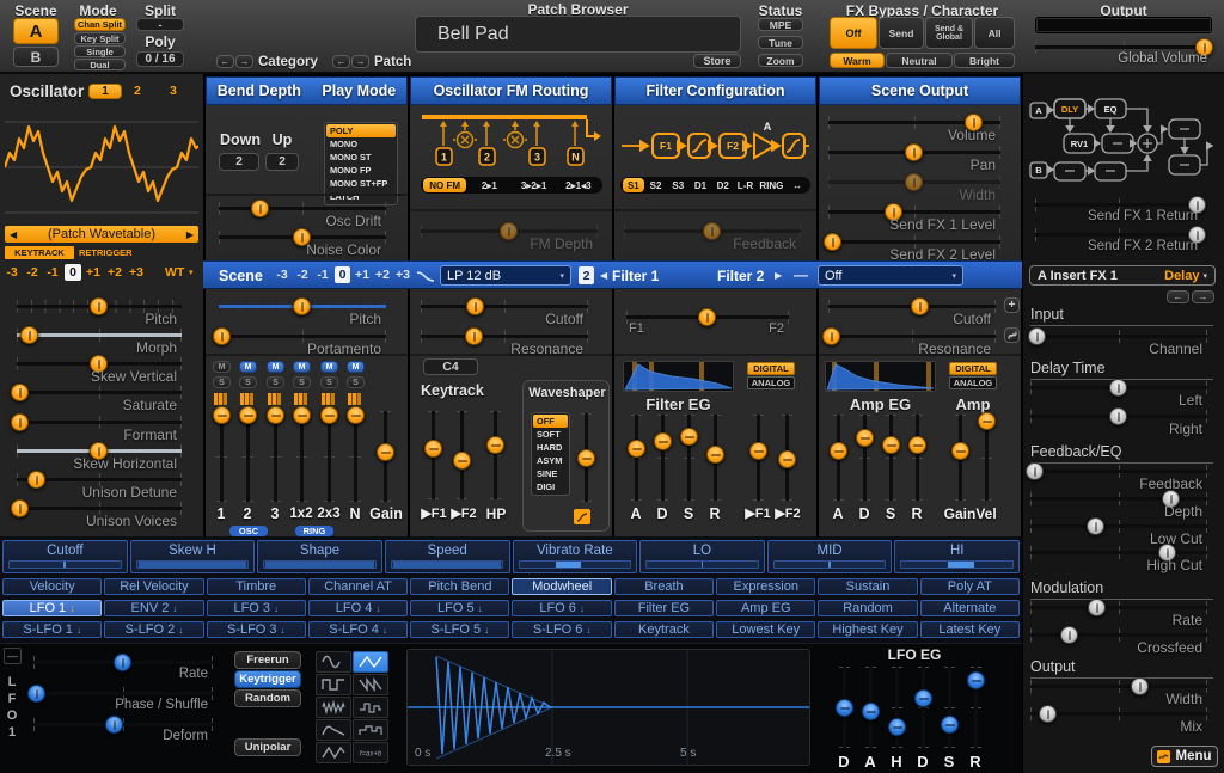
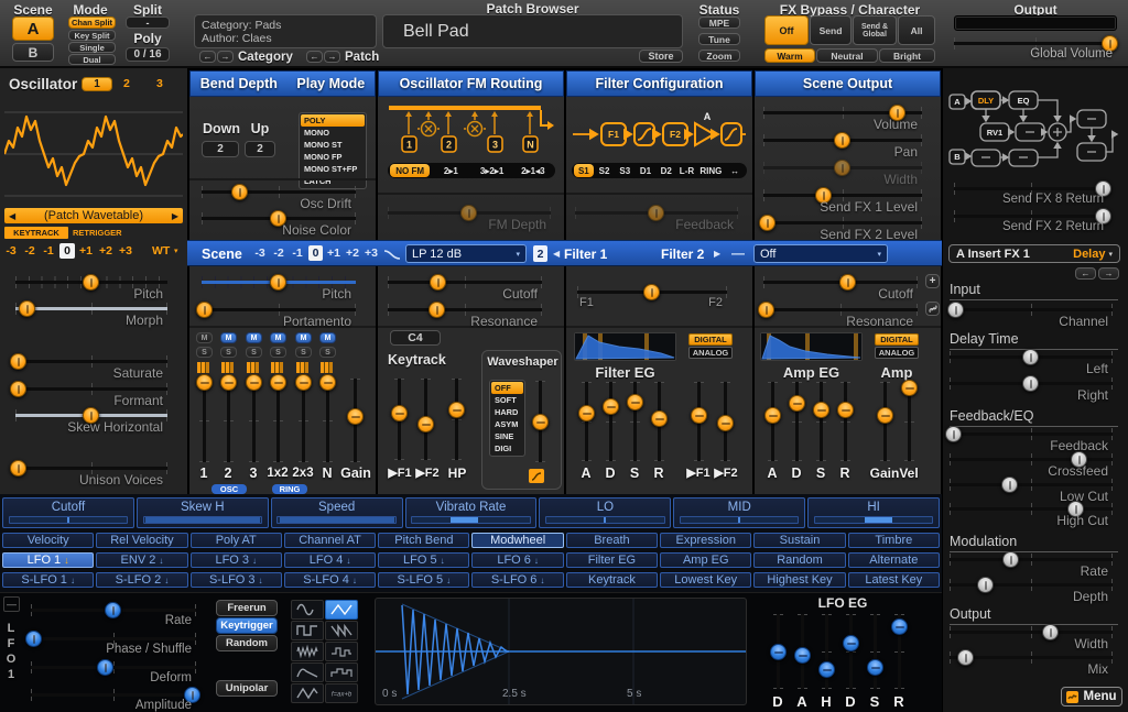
  Scene
  A
  B
  Mode
  Chan Split
  Key Split
  Single
  Dual
  Split
  -
  Poly
  0 / 16
+ Category: Pads
+ Author: Claes
  Patch Browser
  Bell Pad
  ←
  →
  Category
  ←
  →
  Patch
  Store
  Status
  MPE
  Tune
  Zoom
  FX Bypass / Character
  Off
  Send
  All
  Warm
  Neutral
  Bright
  Output
  Global Volume
  Oscillator
  1
  2
  3
  ◀
  (Patch Wavetable)
  ▶
  KEYTRACK
  RETRIGGER
  -3
  -2
  -1
  0
  +1
  +2
  +3
  WT
  Pitch
  Morph
- Skew Vertical
  Saturate
  Formant
  Skew Horizontal
- Unison Detune
  Unison Voices
  Bend Depth
  Play Mode
  Oscillator FM Routing
  Filter Configuration
  Scene Output
  Down
  Up
  2
  2
  POLY
  MONO
  MONO ST
  MONO FP
  MONO ST+FP
  LATCH
  Osc Drift
  Noise Color
  1
  2
  3
  N
  NO FM
  2▸1
  3▸2▸1
  2▸1◂3
  FM Depth
  F1
  F2
  A
  S1
  S2
  S3
  D1
  D2
  L-R
  RING
  ↔
  Feedback
  Volume
  Pan
  Width
  Send FX 1 Level
  Send FX 2 Level
  A
  DLY
  EQ
  RV1
  B
- Send FX 1 Return
+ Send FX 8 Return
  Send FX 2 Return
  A Insert FX 1
  Delay
  ←
  →
  Input
  Channel
  Delay Time
  Left
  Right
  Feedback/EQ
  Feedback
- Depth
+ Crossfeed
  Low Cut
  High Cut
  Modulation
  Rate
- Crossfeed
+ Depth
  Output
  Width
  Mix
  Menu
  Scene
  -3
  -2
  -1
  0
  +1
  +2
  +3
  LP 12 dB
  2
  ◀
  Filter 1
  Filter 2
  ▶
  —
  Off
  Pitch
  Portamento
  1
  2
  3
  1x2
  2x3
  N
  Gain
  OSC
  RING
  Cutoff
  Resonance
  C4
  Keytrack
  ▶F1
  ▶F2
  HP
  Waveshaper
  OFF
  SOFT
  HARD
  ASYM
  SINE
  DIGI
  F1
  F2
  DIGITAL
  ANALOG
  Filter EG
  A
  D
  S
  R
  ▶F1
  ▶F2
  Cutoff
  +
  Resonance
  DIGITAL
  ANALOG
  Amp EG
  Amp
  A
  D
  S
  R
  Gain
  Vel
  Cutoff
  Skew H
- Shape
  Speed
  Vibrato Rate
  LO
  MID
  HI
  Velocity
  Rel Velocity
- Timbre
+ Poly AT
  Channel AT
  Pitch Bend
  Modwheel
  Breath
  Expression
  Sustain
- Poly AT
+ Timbre
  LFO 1
  ↓
  ENV 2
  ↓
  LFO 3
  ↓
  LFO 4
  ↓
  LFO 5
  ↓
  LFO 6
  ↓
  Filter EG
  Amp EG
  Random
  Alternate
  S-LFO 1
  ↓
  S-LFO 2
  ↓
  S-LFO 3
  ↓
  S-LFO 4
  ↓
  S-LFO 5
  ↓
  S-LFO 6
  ↓
  Keytrack
  Lowest Key
  Highest Key
  Latest Key
  —
  L
  F
  O
  1
  Rate
  Phase / Shuffle
  Deform
+ Amplitude
  Freerun
  Keytrigger
  Random
  Unipolar
  0 s
  2.5 s
  5 s
  LFO EG
  D
  A
  H
  D
  S
  R
